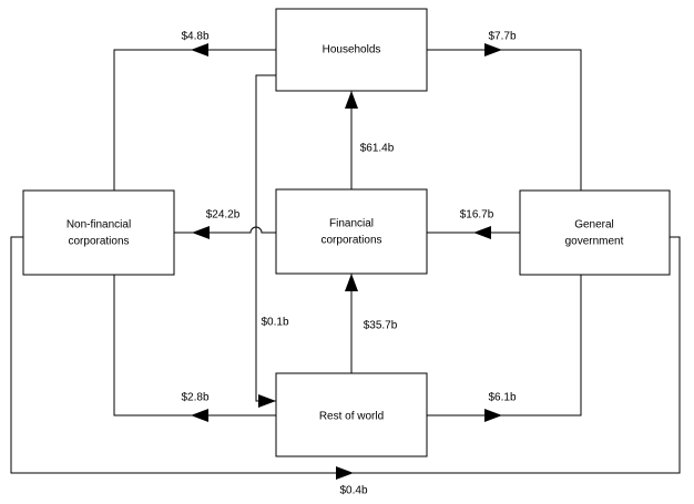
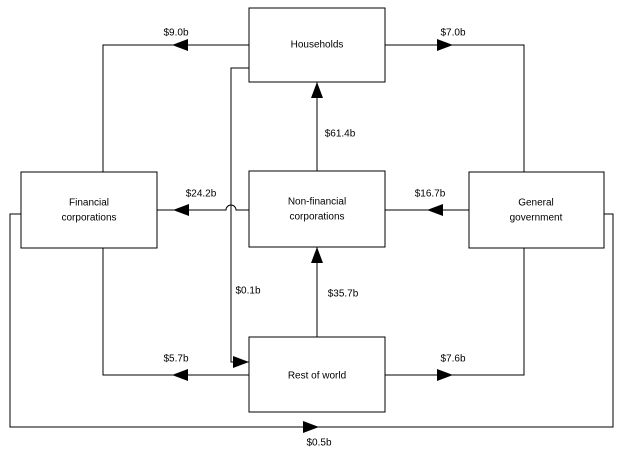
  Households
- Non-financial
+ Financial
  corporations
- Financial
+ Non-financial
  corporations
  General
  government
  Rest of world
- $4.8b
+ $9.0b
- $7.7b
+ $7.0b
  $61.4b
  $24.2b
  $16.7b
  $0.1b
  $35.7b
- $2.8b
+ $5.7b
- $6.1b
+ $7.6b
- $0.4b
+ $0.5b
